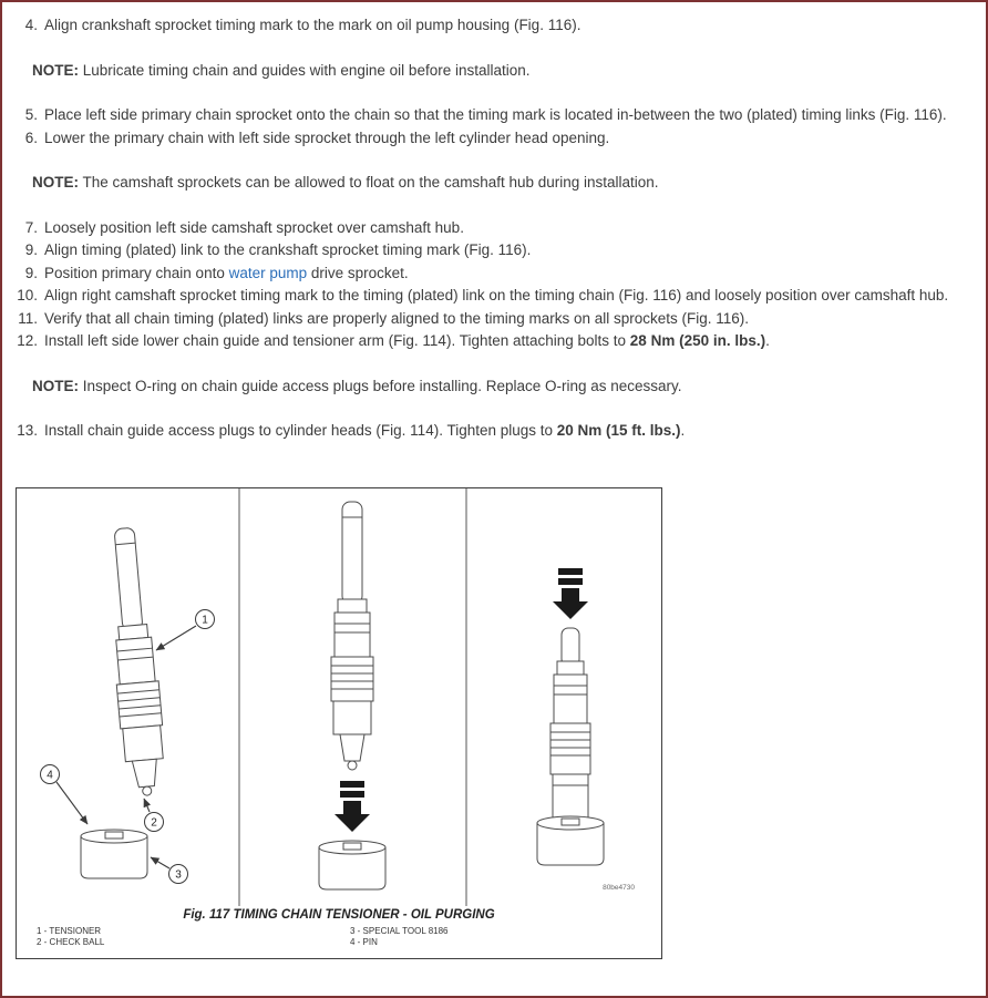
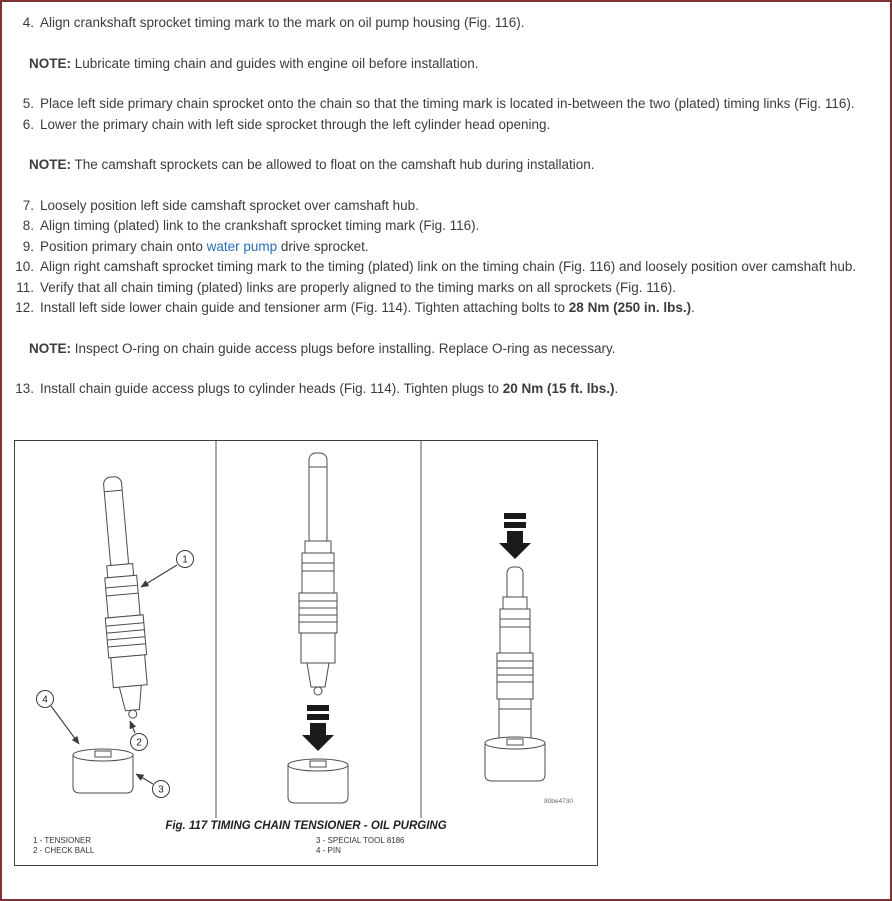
  4. Align crankshaft sprocket timing mark to the mark on oil pump housing (Fig. 116).
  NOTE: Lubricate timing chain and guides with engine oil before installation.
  5. Place left side primary chain sprocket onto the chain so that the timing mark is located in-between the two (plated) timing links (Fig. 116).
  6. Lower the primary chain with left side sprocket through the left cylinder head opening.
  NOTE: The camshaft sprockets can be allowed to float on the camshaft hub during installation.
  7. Loosely position left side camshaft sprocket over camshaft hub.
- 9. Align timing (plated) link to the crankshaft sprocket timing mark (Fig. 116).
+ 8. Align timing (plated) link to the crankshaft sprocket timing mark (Fig. 116).
  9. Position primary chain onto water pump drive sprocket.
  10. Align right camshaft sprocket timing mark to the timing (plated) link on the timing chain (Fig. 116) and loosely position over camshaft hub.
  11. Verify that all chain timing (plated) links are properly aligned to the timing marks on all sprockets (Fig. 116).
  12. Install left side lower chain guide and tensioner arm (Fig. 114). Tighten attaching bolts to 28 Nm (250 in. lbs.).
  NOTE: Inspect O-ring on chain guide access plugs before installing. Replace O-ring as necessary.
  13. Install chain guide access plugs to cylinder heads (Fig. 114). Tighten plugs to 20 Nm (15 ft. lbs.).
  1
  2
  4
  3
  Fig. 117 TIMING CHAIN TENSIONER - OIL PURGING
  1 - TENSIONER
  2 - CHECK BALL
  3 - SPECIAL TOOL 8186
  4 - PIN
